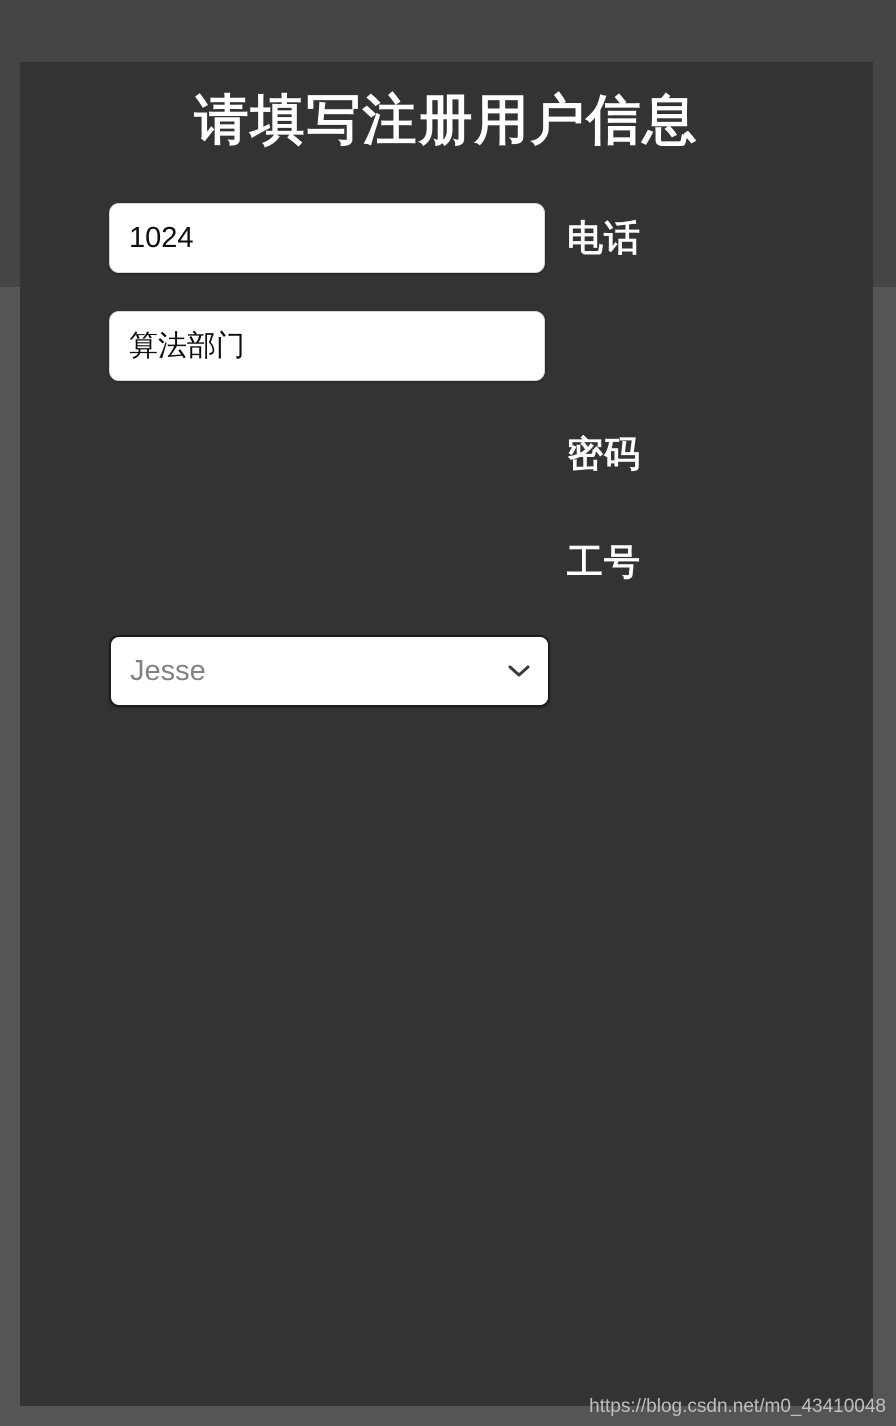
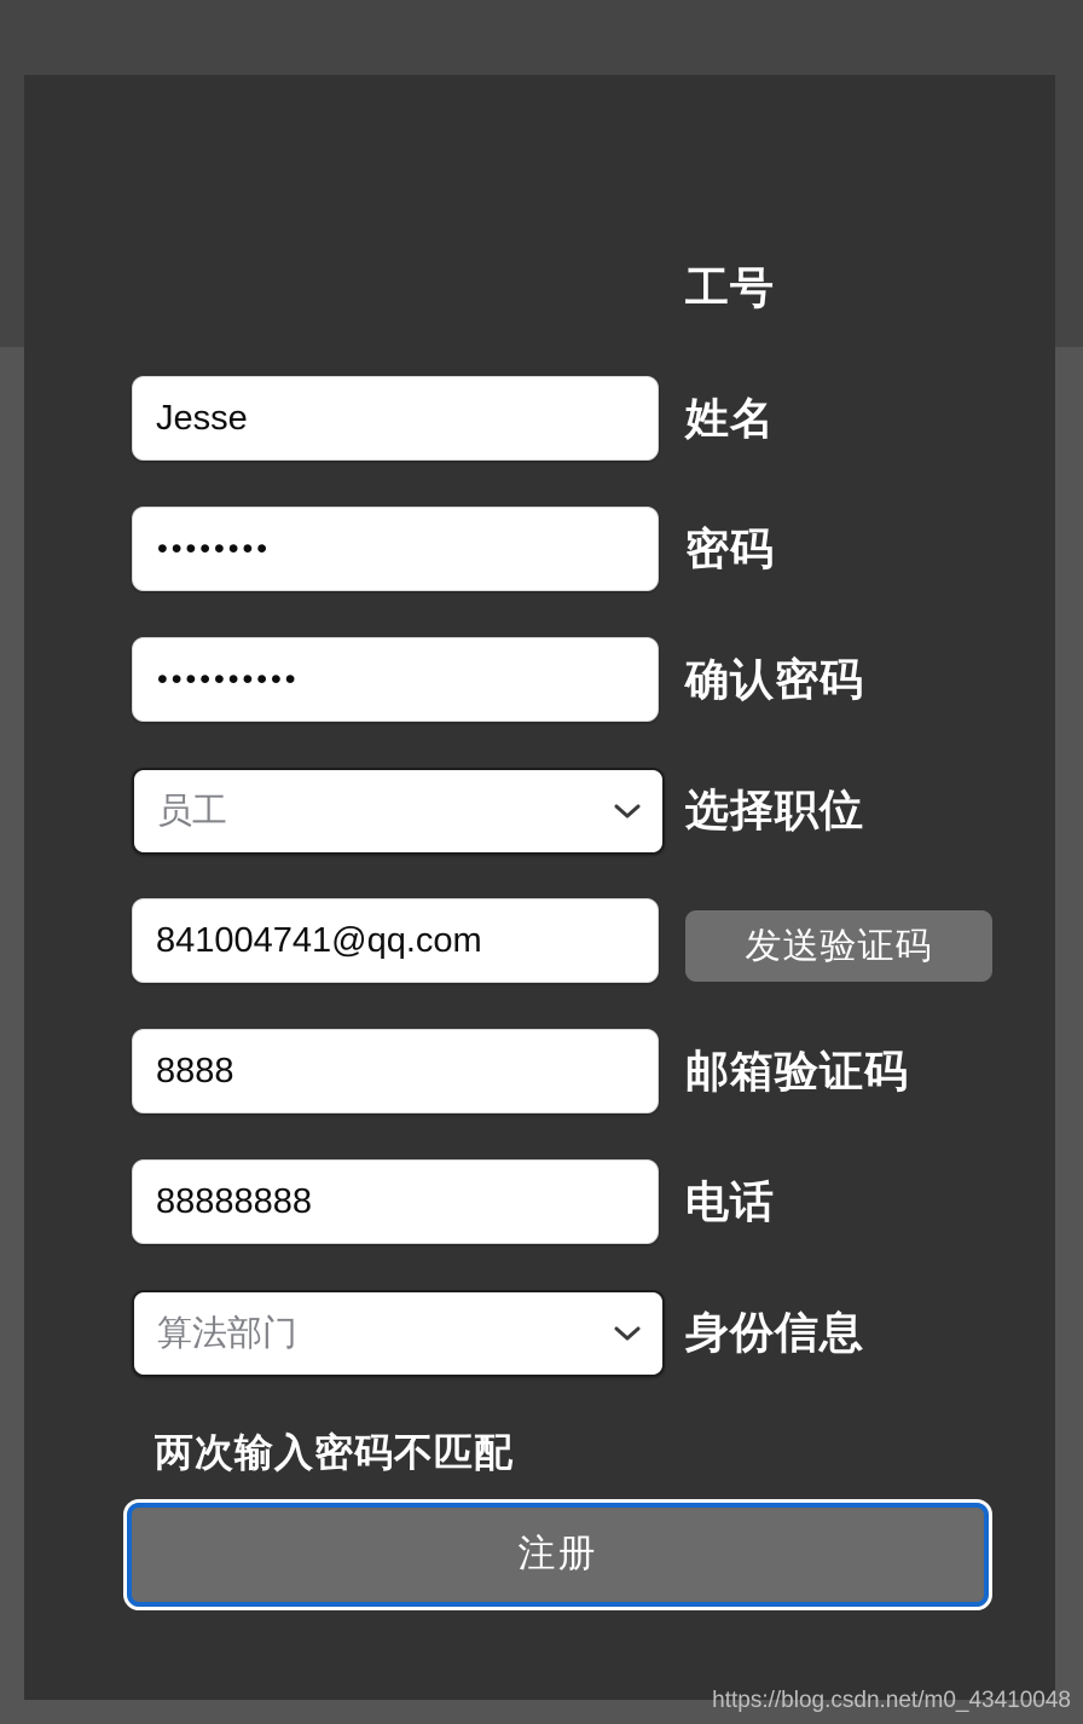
- 请填写注册用户信息
- 1024
- 电话
+ 工号
- 算法部门
+ Jesse
+ 姓名
+ ••••••••
  密码
+ ••••••••••
+ 确认密码
+ 员工
+ 选择职位
+ 841004741@qq.com
+ 发送验证码
+ 8888
+ 邮箱验证码
+ 88888888
- 工号
+ 电话
- Jesse
+ 算法部门
+ 身份信息
+ 两次输入密码不匹配
+ 注册
  https://blog.csdn.net/m0_43410048
